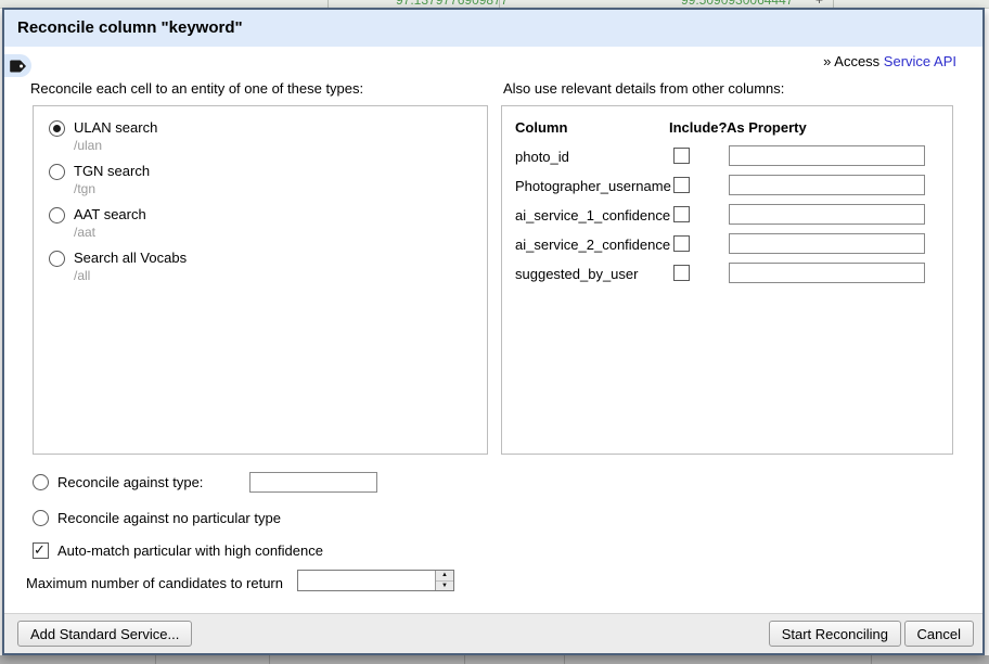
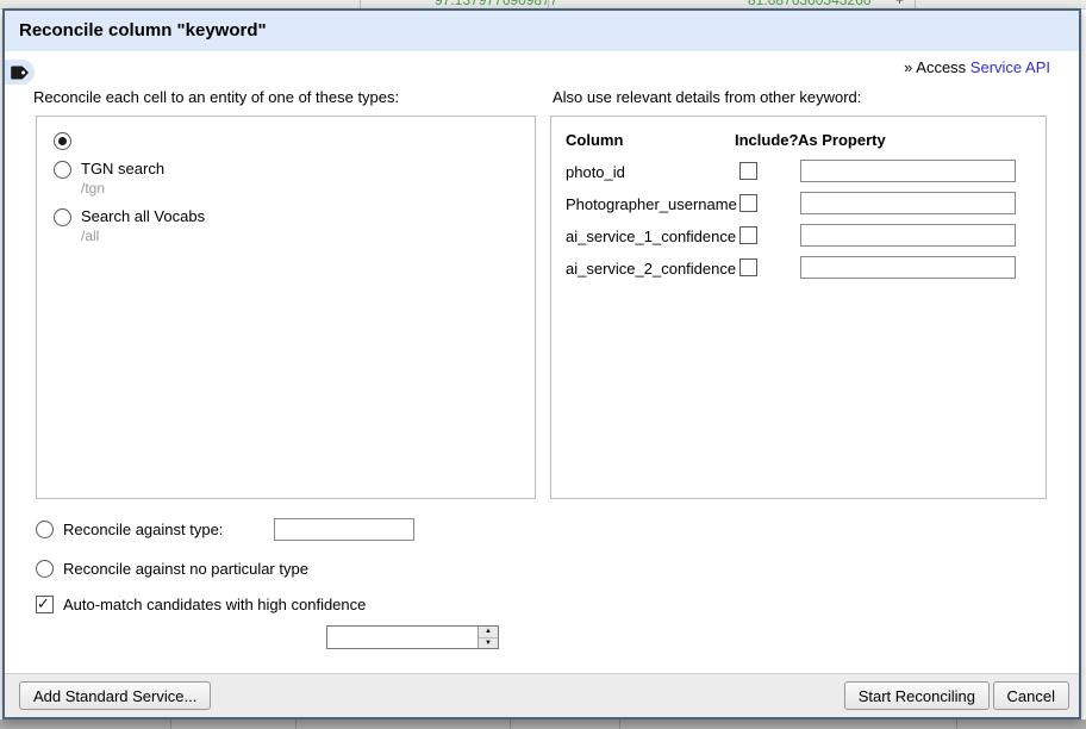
  97.1379776909877
- 99.5090930064447
+ 81.6876360343266
  +
  Reconcile column "keyword"
  » Access Service API
  Reconcile each cell to an entity of one of these types:
- Also use relevant details from other columns:
+ Also use relevant details from other keyword:
- ULAN search
- /ulan
  TGN search
  /tgn
- AAT search
- /aat
  Search all Vocabs
  /all
  Column
  Include?
  As Property
  photo_id
  Photographer_username
  ai_service_1_confidence
  ai_service_2_confidence
- suggested_by_user
  Reconcile against type:
  Reconcile against no particular type
- Auto-match particular with high confidence
+ Auto-match candidates with high confidence
- Maximum number of candidates to return
  Add Standard Service...
  Start Reconciling
  Cancel
